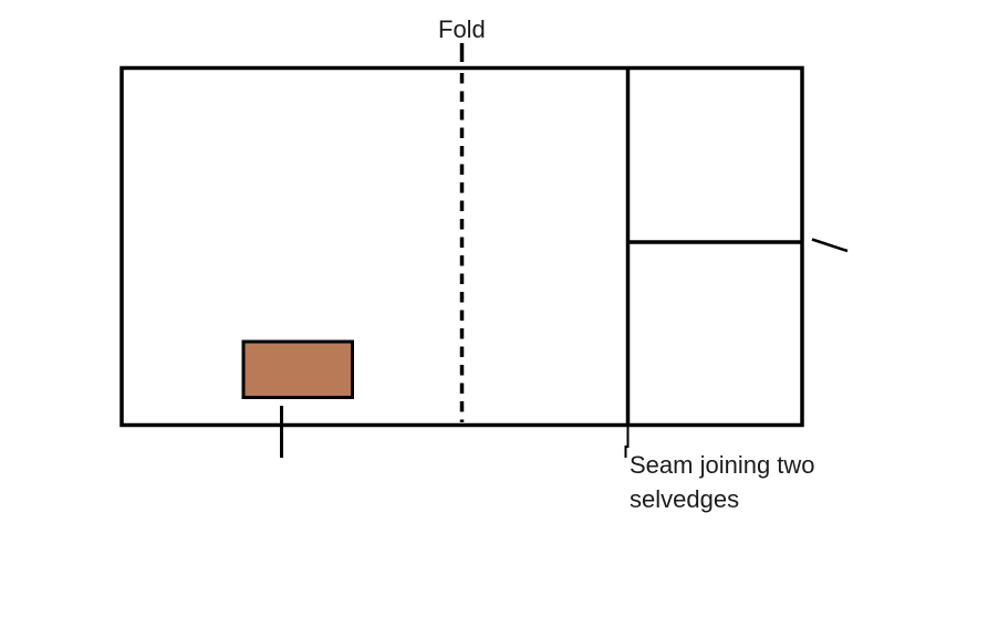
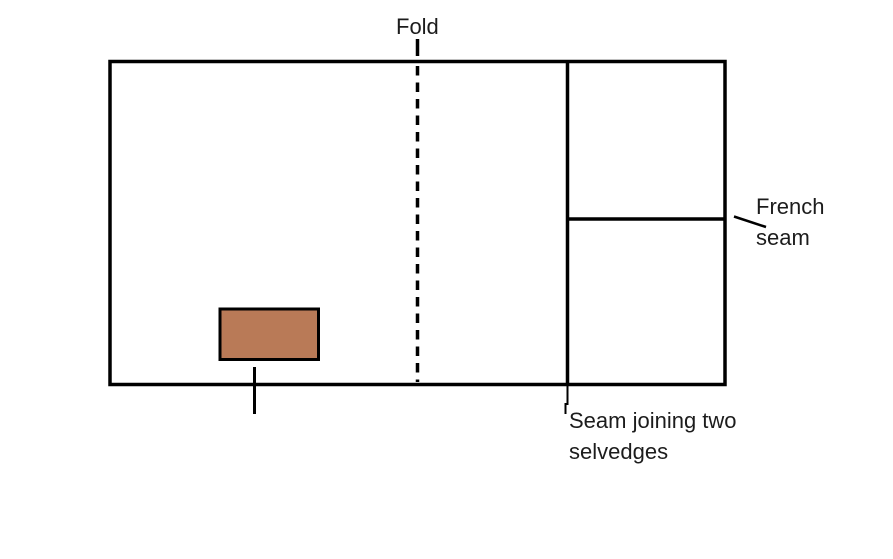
  Fold
+ French seam
  Seam joining two selvedges
